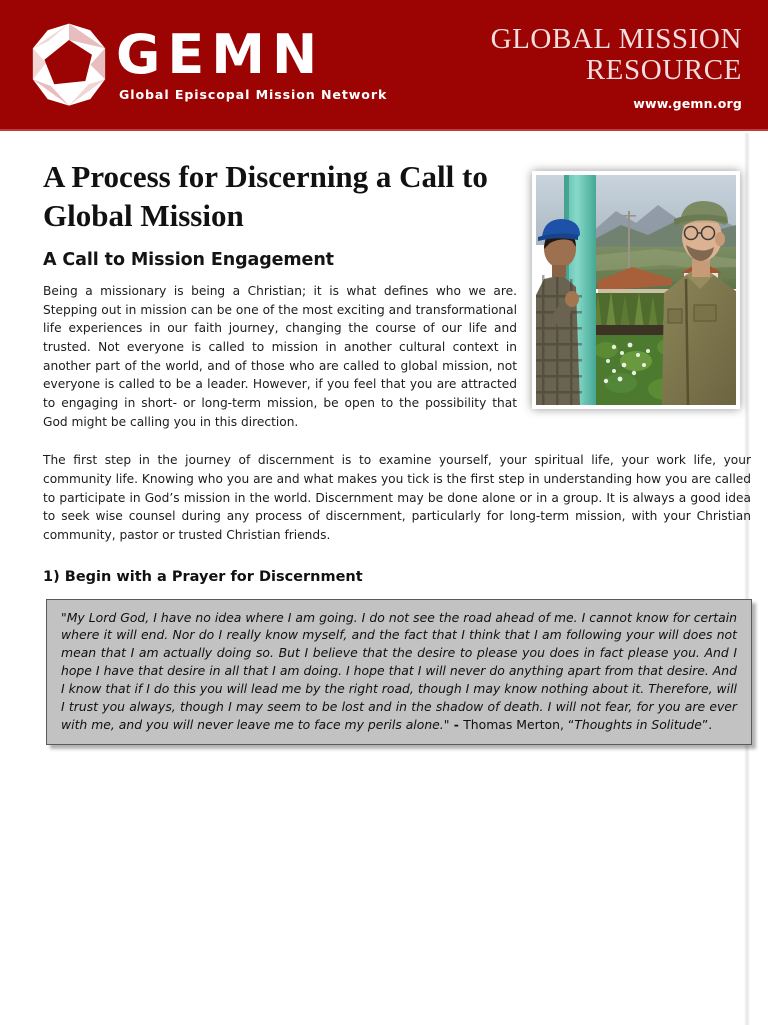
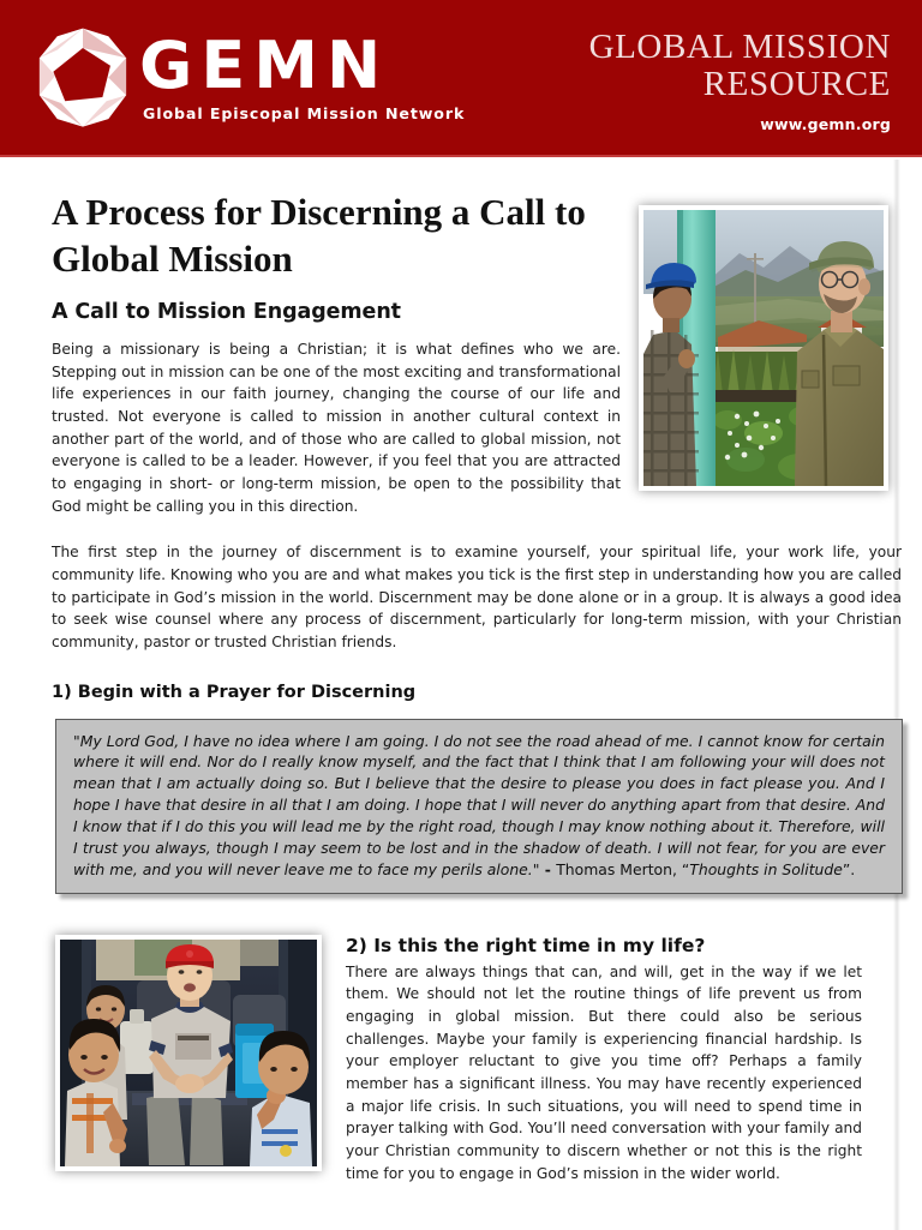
  GEMN
  Global Episcopal Mission Network
  GLOBAL MISSION
  RESOURCE
  www.gemn.org
  A Process for Discerning a Call to Global Mission
  A Call to Mission Engagement
  Being a missionary is being a Christian; it is what defines who we are. Stepping out in mission can be one of the most exciting and transformational life experiences in our faith journey, changing the course of our life and trusted. Not everyone is called to mission in another cultural context in another part of the world, and of those who are called to global mission, not everyone is called to be a leader. However, if you feel that you are attracted to engaging in short- or long-term mission, be open to the possibility that God might be calling you in this direction.
- The first step in the journey of discernment is to examine yourself, your spiritual life, your work life, your community life. Knowing who you are and what makes you tick is the first step in understanding how you are called to participate in God’s mission in the world. Discernment may be done alone or in a group. It is always a good idea to seek wise counsel during any process of discernment, particularly for long-term mission, with your Christian community, pastor or trusted Christian friends.
+ The first step in the journey of discernment is to examine yourself, your spiritual life, your work life, your community life. Knowing who you are and what makes you tick is the first step in understanding how you are called to participate in God’s mission in the world. Discernment may be done alone or in a group. It is always a good idea to seek wise counsel where any process of discernment, particularly for long-term mission, with your Christian community, pastor or trusted Christian friends.
- 1) Begin with a Prayer for Discernment
+ 1) Begin with a Prayer for Discerning
  "My Lord God, I have no idea where I am going. I do not see the road ahead of me. I cannot know for certain where it will end. Nor do I really know myself, and the fact that I think that I am following your will does not mean that I am actually doing so. But I believe that the desire to please you does in fact please you. And I hope I have that desire in all that I am doing. I hope that I will never do anything apart from that desire. And I know that if I do this you will lead me by the right road, though I may know nothing about it. Therefore, will I trust you always, though I may seem to be lost and in the shadow of death. I will not fear, for you are ever with me, and you will never leave me to face my perils alone." - Thomas Merton, “Thoughts in Solitude”.
+ 2) Is this the right time in my life?
+ There are always things that can, and will, get in the way if we let them. We should not let the routine things of life prevent us from engaging in global mission. But there could also be serious challenges. Maybe your family is experiencing financial hardship. Is your employer reluctant to give you time off? Perhaps a family member has a significant illness. You may have recently experienced a major life crisis. In such situations, you will need to spend time in prayer talking with God. You’ll need conversation with your family and your Christian community to discern whether or not this is the right time for you to engage in God’s mission in the wider world.
